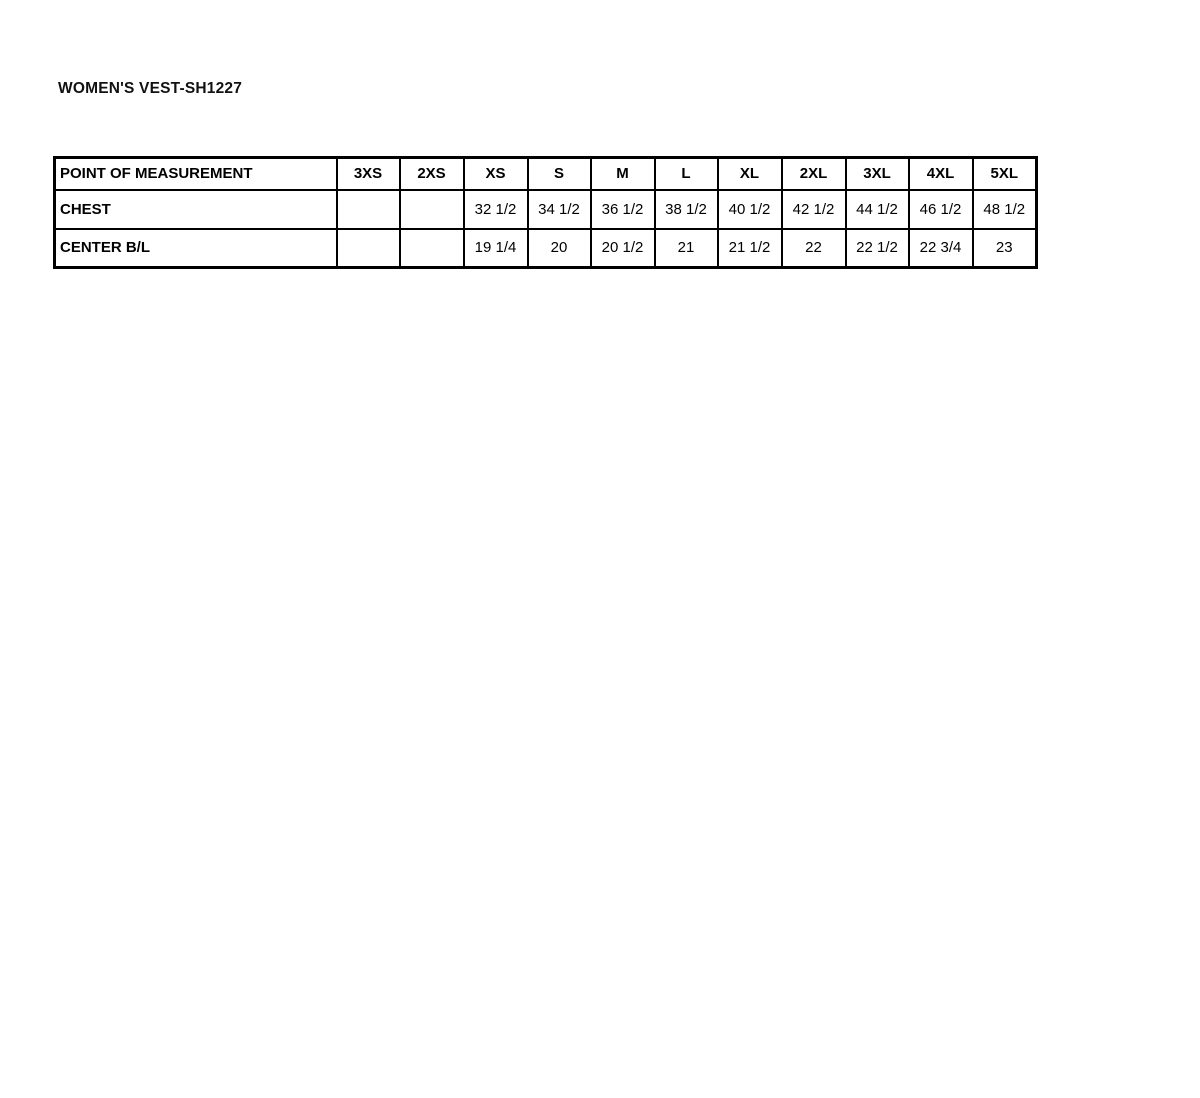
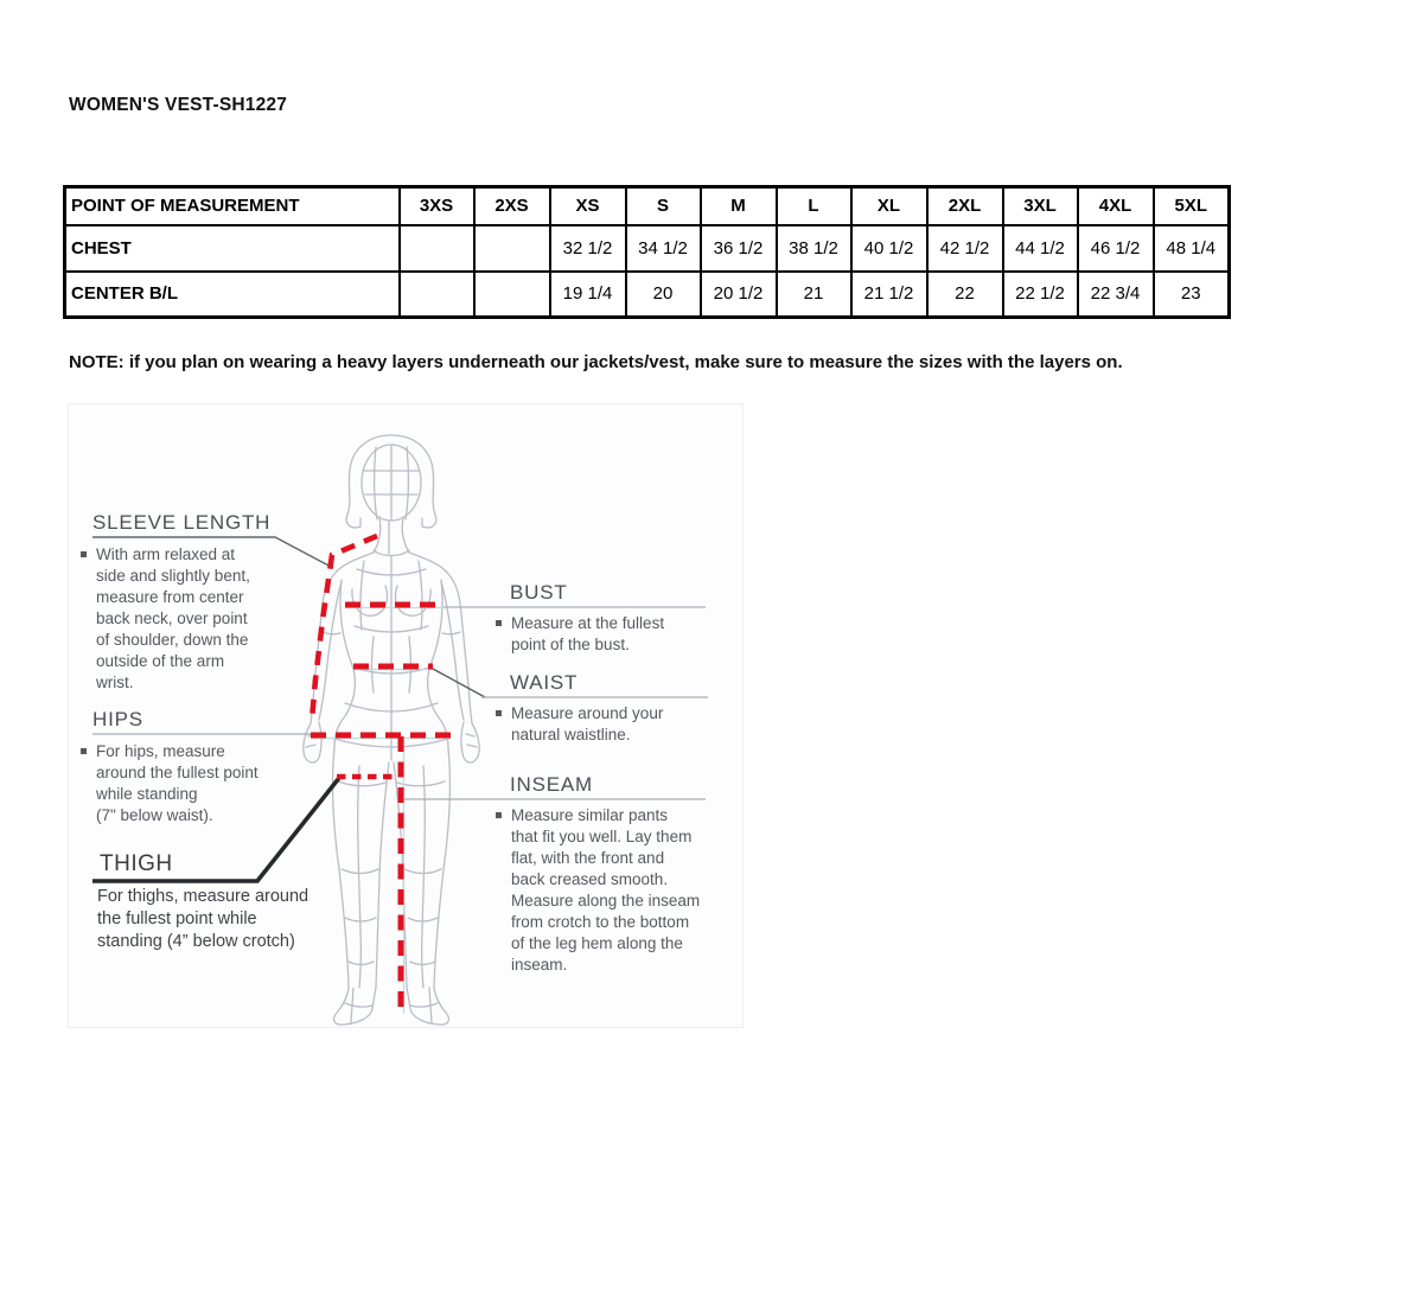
  WOMEN'S VEST-SH1227
  POINT OF MEASUREMENT	3XS	2XS	XS	S	M	L	XL	2XL	3XL	4XL	5XL
- CHEST			32 1/2	34 1/2	36 1/2	38 1/2	40 1/2	42 1/2	44 1/2	46 1/2	48 1/2
+ CHEST			32 1/2	34 1/2	36 1/2	38 1/2	40 1/2	42 1/2	44 1/2	46 1/2	48 1/4
  CENTER B/L			19 1/4	20	20 1/2	21	21 1/2	22	22 1/2	22 3/4	23
+ NOTE: if you plan on wearing a heavy layers underneath our jackets/vest, make sure to measure the sizes with the layers on.
+ SLEEVE LENGTH
+ With arm relaxed at
+ side and slightly bent,
+ measure from center
+ back neck, over point
+ of shoulder, down the
+ outside of the arm
+ wrist.
+ HIPS
+ For hips, measure
+ around the fullest point
+ while standing
+ (7" below waist).
+ THIGH
+ For thighs, measure around
+ the fullest point while
+ standing (4” below crotch)
+ BUST
+ Measure at the fullest
+ point of the bust.
+ WAIST
+ Measure around your
+ natural waistline.
+ INSEAM
+ Measure similar pants
+ that fit you well. Lay them
+ flat, with the front and
+ back creased smooth.
+ Measure along the inseam
+ from crotch to the bottom
+ of the leg hem along the
+ inseam.
